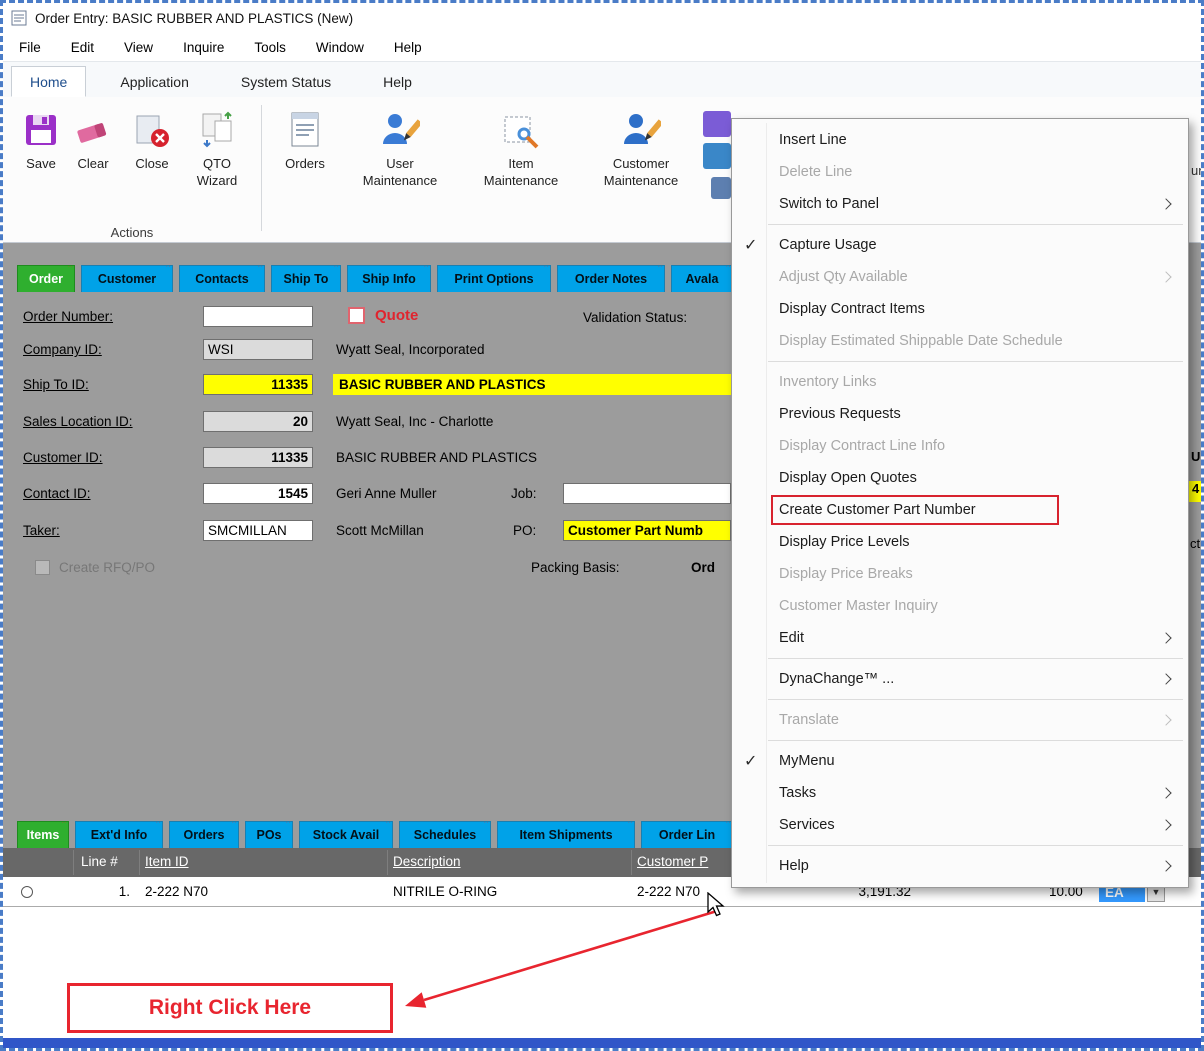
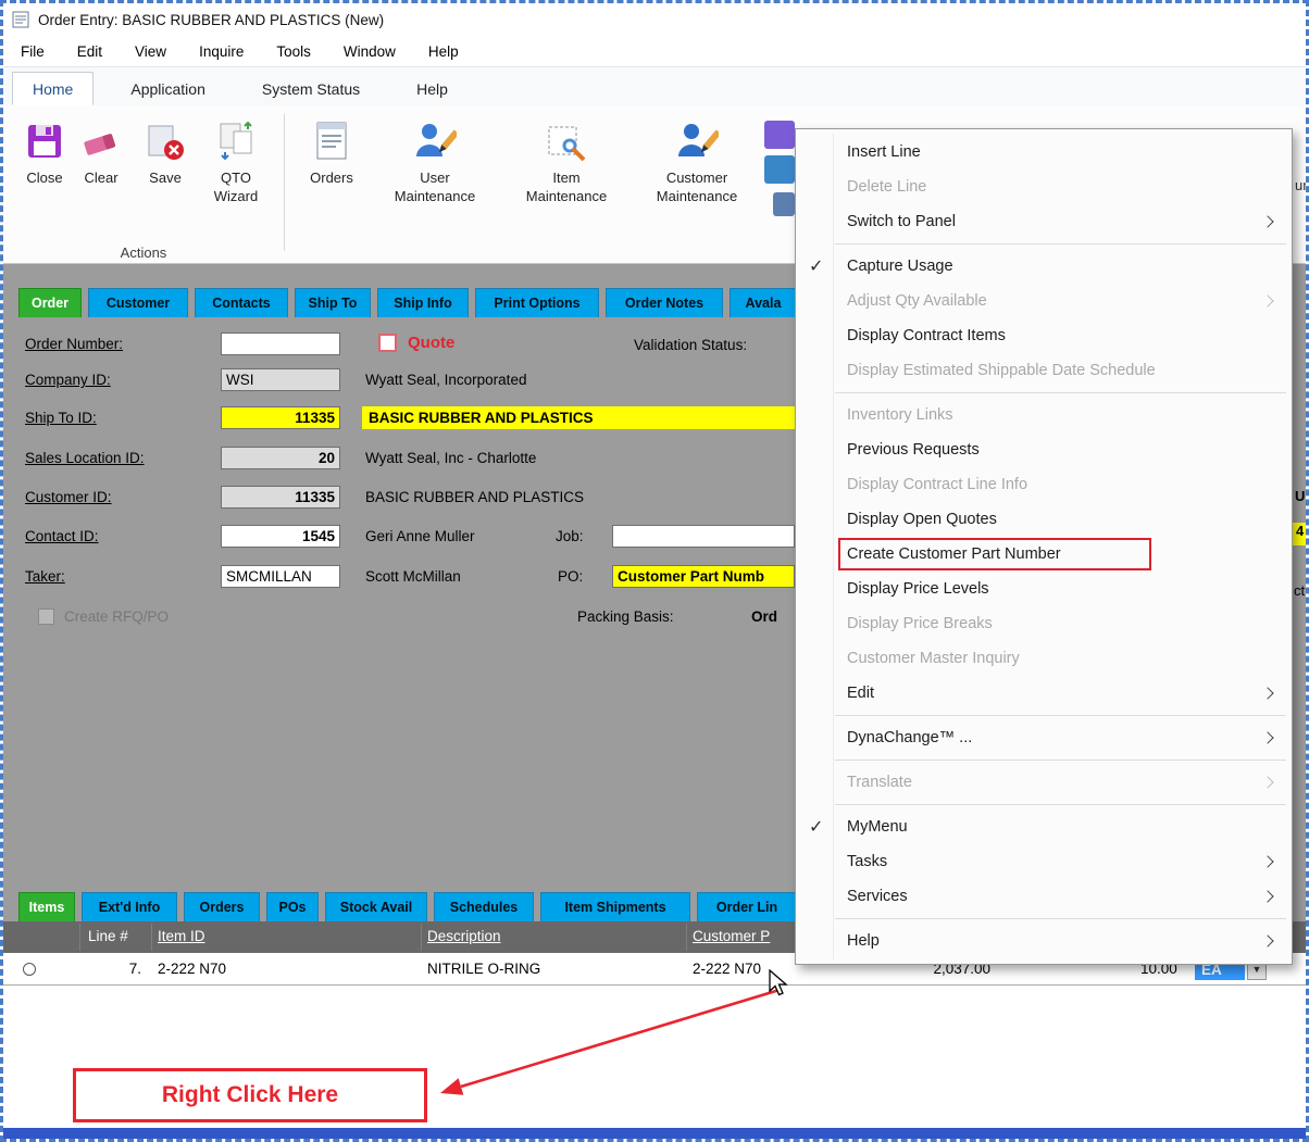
  Order Entry: BASIC RUBBER AND PLASTICS (New)
  File
  Edit
  View
  Inquire
  Tools
  Window
  Help
  Home
  Application
  System Status
  Help
- Save
+ Close
  Clear
- Close
+ Save
  QTO Wizard
  Actions
  Orders
  User Maintenance
  Item Maintenance
  Customer Maintenance
  Order
  Customer
  Contacts
  Ship To
  Ship Info
  Print Options
  Order Notes
  Avala
  Order Number:
  Quote
  Validation Status:
  Company ID:
  WSI
  Wyatt Seal, Incorporated
  Ship To ID:
  11335
  BASIC RUBBER AND PLASTICS
  Sales Location ID:
  20
  Wyatt Seal, Inc - Charlotte
  Customer ID:
  11335
  BASIC RUBBER AND PLASTICS
  Contact ID:
  1545
  Geri Anne Muller
  Job:
  Taker:
  SMCMILLAN
  Scott McMillan
  PO:
  Customer Part Numb
  Create RFQ/PO
  Packing Basis:
  Ord
  U
  4
  ct
  Items
  Ext'd Info
  Orders
  POs
  Stock Avail
  Schedules
  Item Shipments
  Order Lin
  Line #
  Item ID
  Description
  Customer P
- 1.
+ 7.
  2-222 N70
  NITRILE O-RING
  2-222 N70
- 3,191.32
+ 2,037.00
  10.00
  EA
  ▼
  Right Click Here
  Insert Line
  Delete Line
  Switch to Panel
  ✓
  Capture Usage
  Adjust Qty Available
  Display Contract Items
  Display Estimated Shippable Date Schedule
  Inventory Links
  Previous Requests
  Display Contract Line Info
  Display Open Quotes
  Create Customer Part Number
  Display Price Levels
  Display Price Breaks
  Customer Master Inquiry
  Edit
  DynaChange™ ...
  Translate
  ✓
  MyMenu
  Tasks
  Services
  Help
